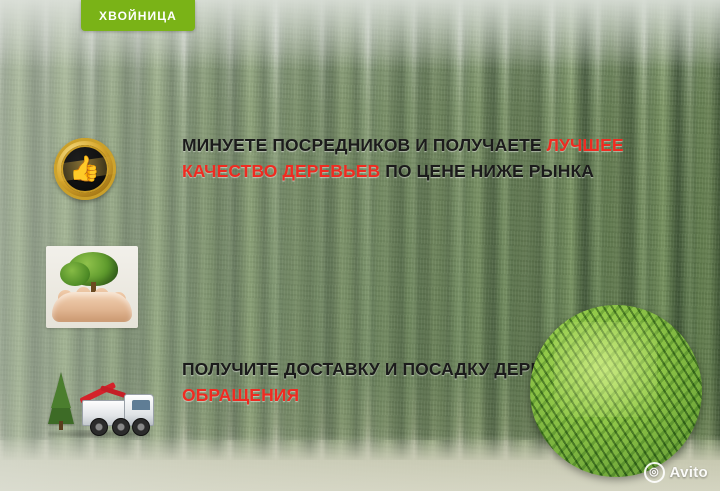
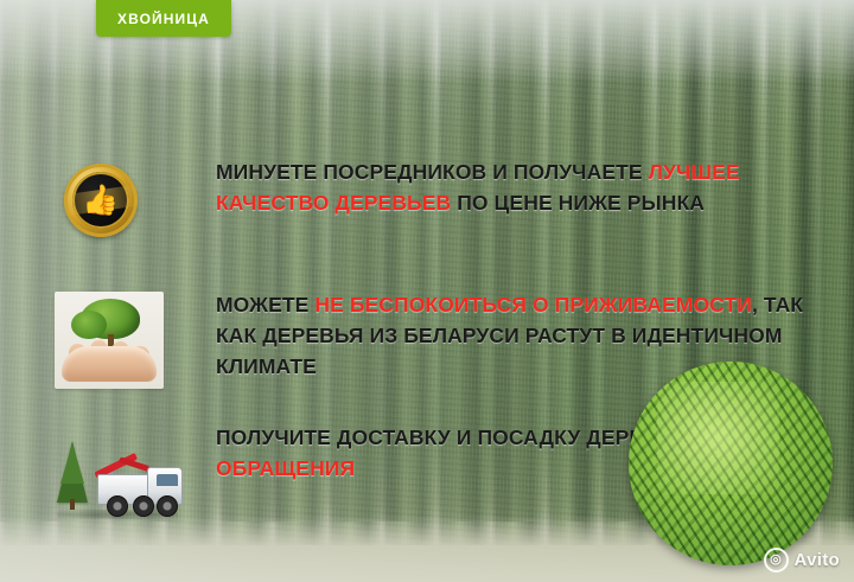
  ХВОЙНИЦА
  👍
  МИНУЕТЕ ПОСРЕДНИКОВ И ПОЛУЧАЕТЕ ЛУЧШЕЕ КАЧЕСТВО ДЕРЕВЬЕВ ПО ЦЕНЕ НИЖЕ РЫНКА
+ МОЖЕТЕ НЕ БЕСПОКОИТЬСЯ О ПРИЖИВАЕМОСТИ, ТАК КАК ДЕРЕВЬЯ ИЗ БЕЛАРУСИ РАСТУТ В ИДЕНТИЧНОМ КЛИМАТЕ
  ПОЛУЧИТЕ ДОСТАВКУ И ПОСАДКУ ДЕР ОБРАЩЕНИЯ
  ◎
  Avito
